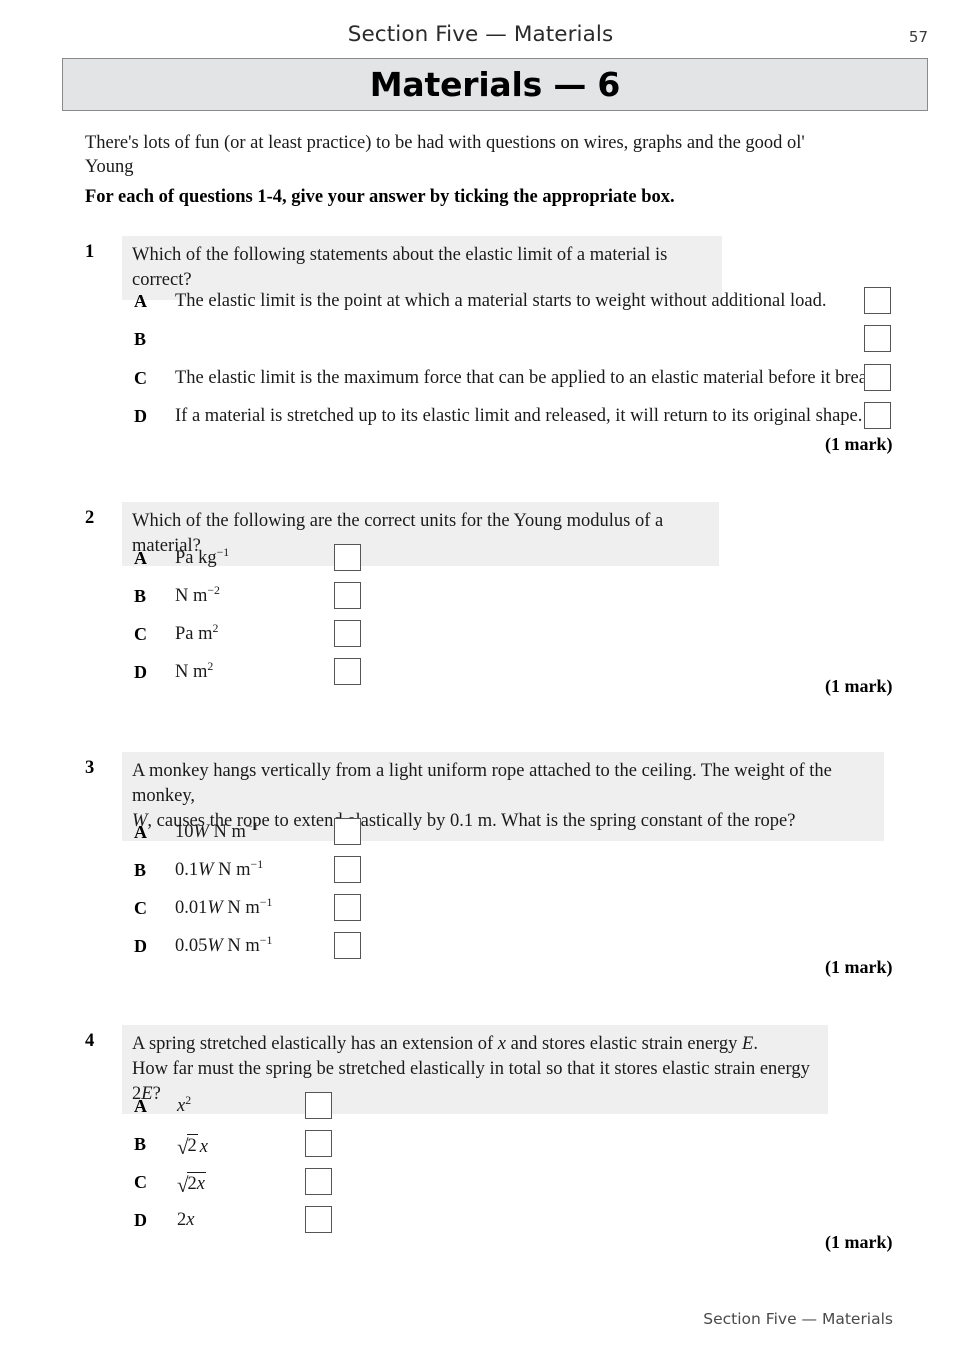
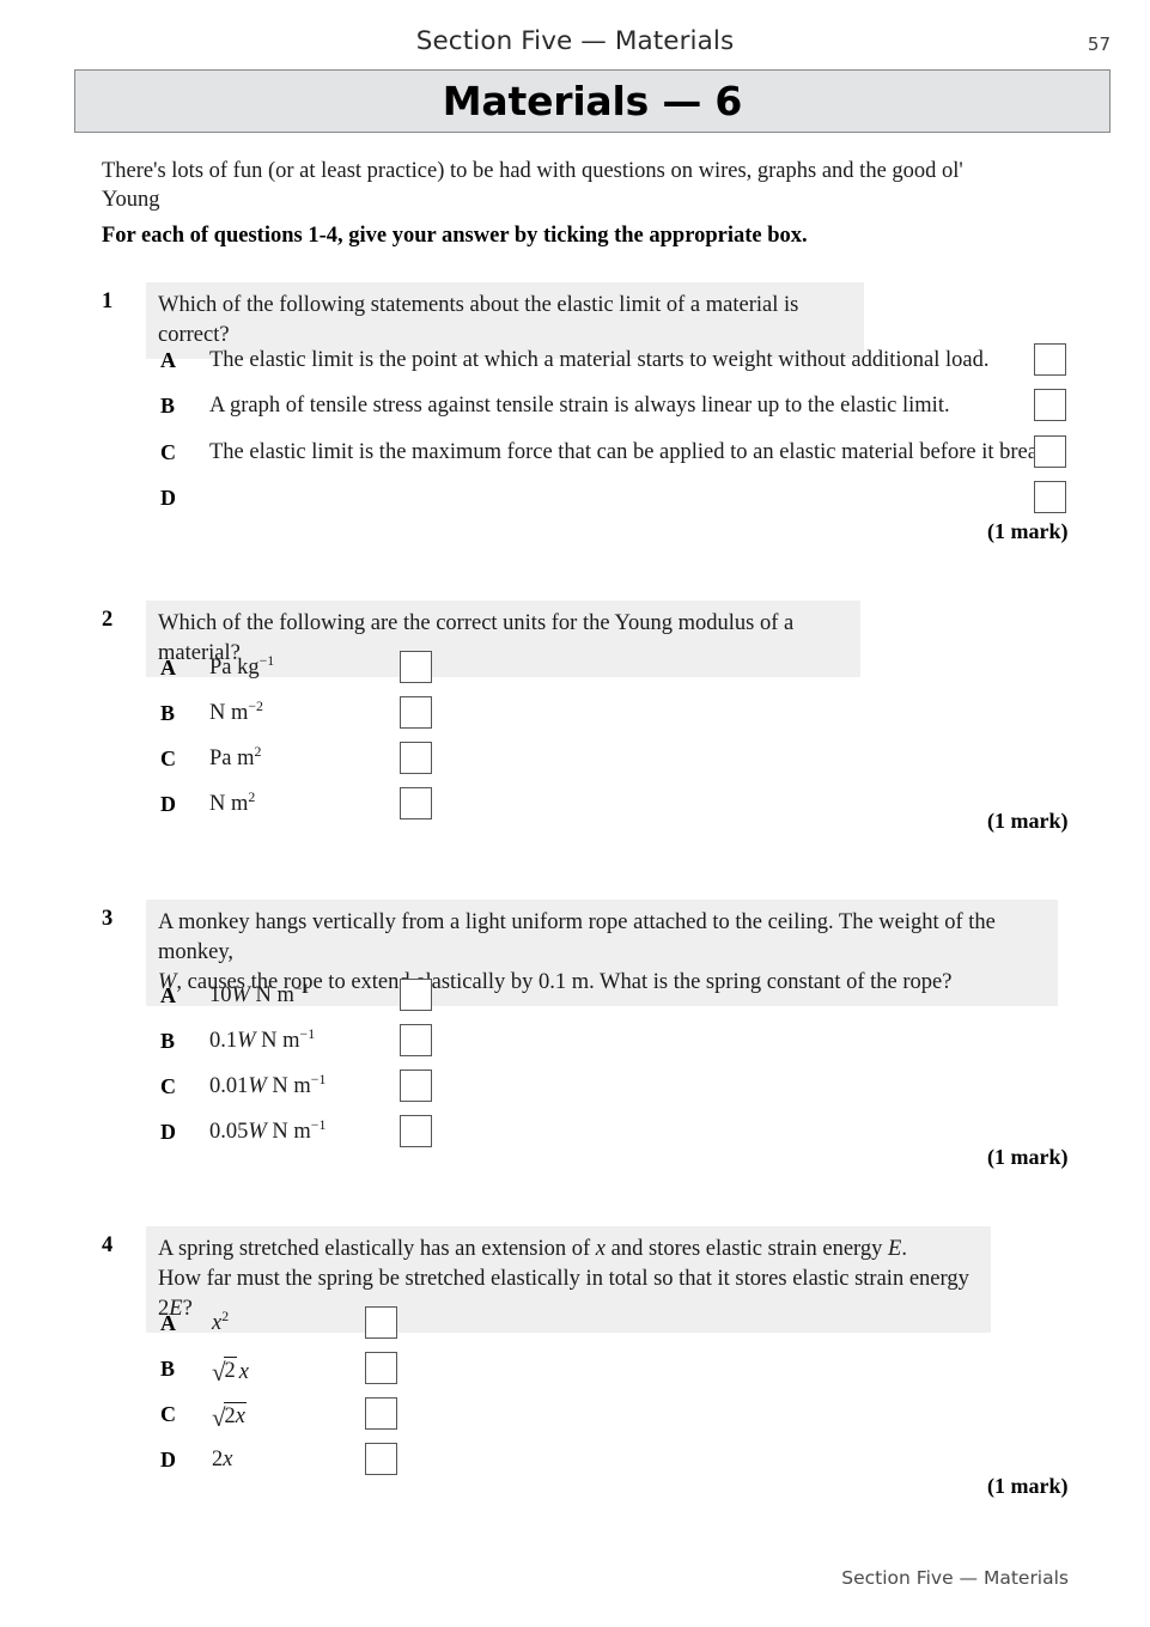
  Section Five — Materials
  57
  Materials — 6
  There's lots of fun (or at least practice) to be had with questions on wires, graphs and the good ol' Young
  For each of questions 1-4, give your answer by ticking the appropriate box.
  1
  Which of the following statements about the elastic limit of a material is correct?
  A
  The elastic limit is the point at which a material starts to weight without additional load.
  B
+ A graph of tensile stress against tensile strain is always linear up to the elastic limit.
  C
  The elastic limit is the maximum force that can be applied to an elastic material before it brea
  D
- If a material is stretched up to its elastic limit and released, it will return to its original shape.
  (1 mark)
  2
  Which of the following are the correct units for the Young modulus of a material?
  A
  Pa kg−1
  B
  N m−2
  C
  Pa m2
  D
  N m2
  (1 mark)
  3
  A monkey hangs vertically from a light uniform rope attached to the ceiling. The weight of the monkey,
  W, causes the rope to extenastically by 0.1 m. What is the spring constant of the rope?
  A
  10W N m−1
  B
  0.1W N m−1
  C
  0.01W N m−1
  D
  0.05W N m−1
  (1 mark)
  4
  A spring stretched elastically has an extension of x and stores elastic strain energy E.
  How far must the spring be stretched elastically in total so that it stores elastic strain energy 2E?
  A
  x2
  B
  √2 x
  C
  √2x
  D
  2x
  (1 mark)
  Section Five — Materials
